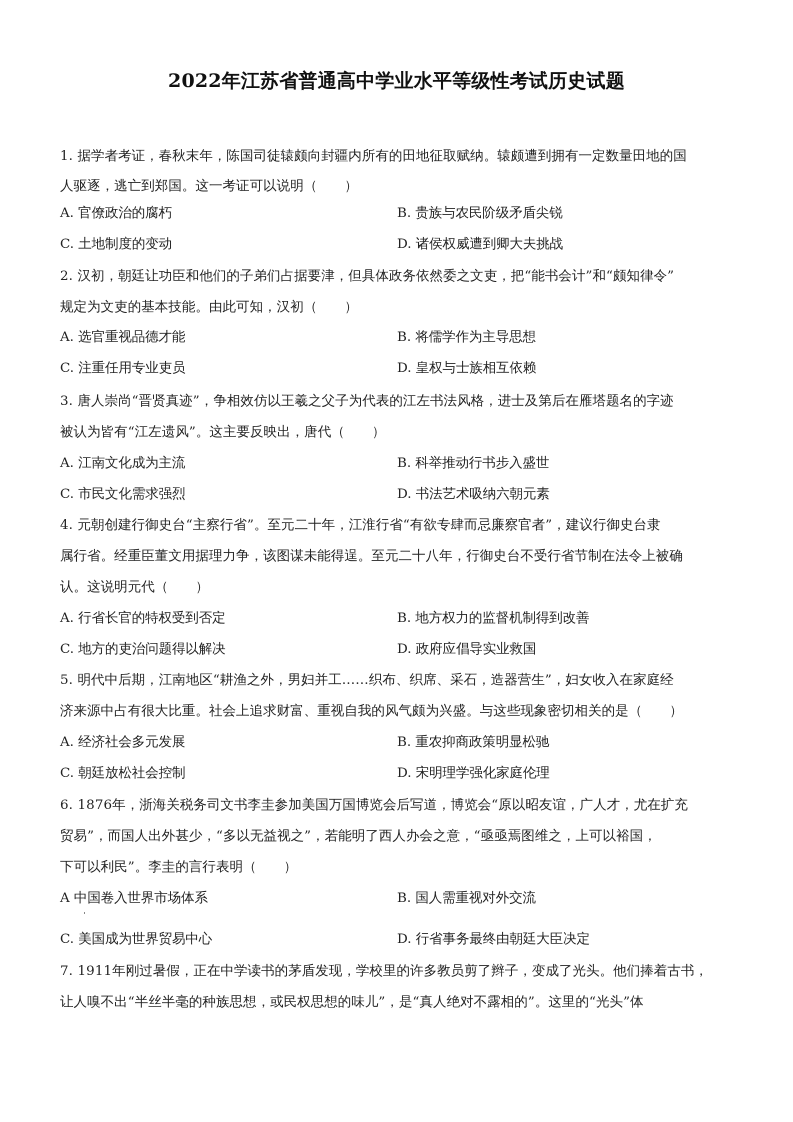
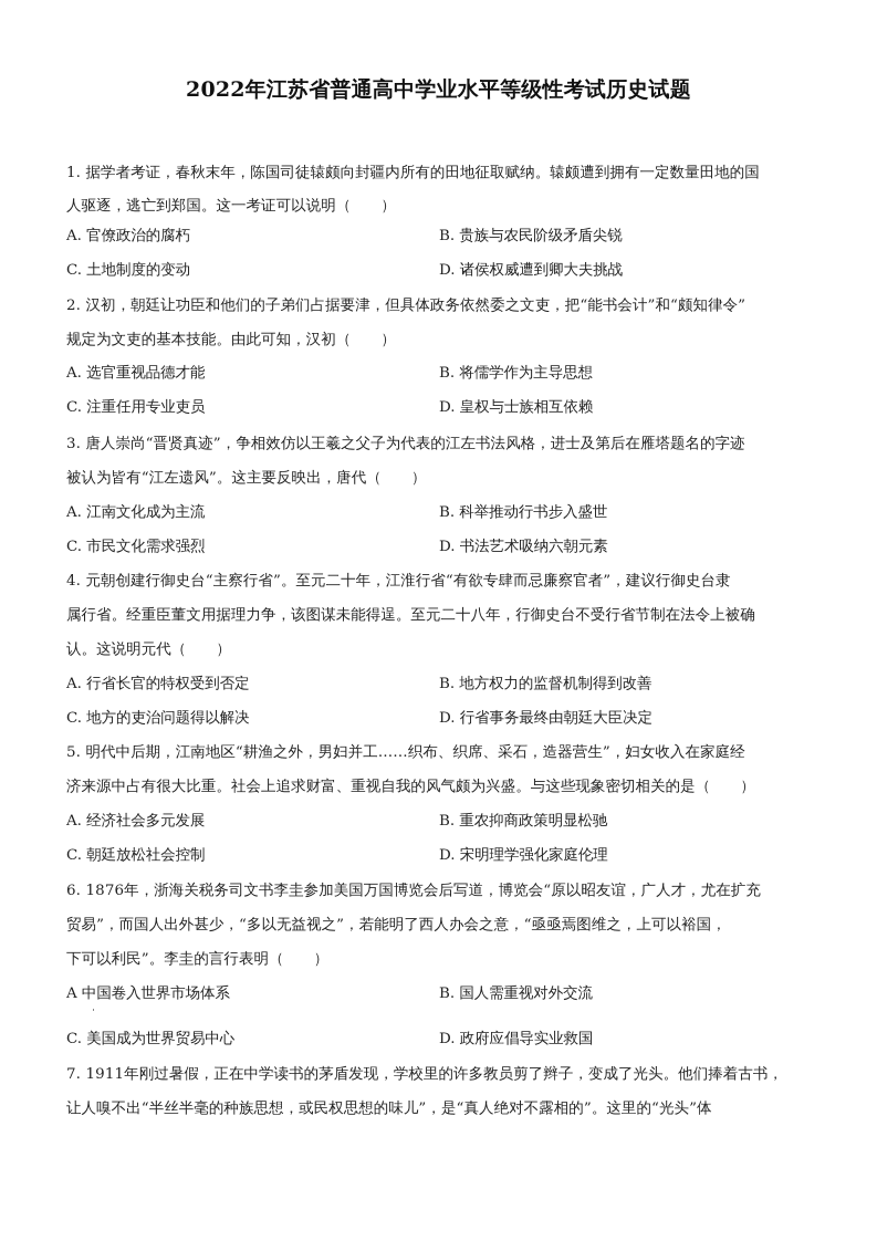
  2022年江苏省普通高中学业水平等级性考试历史试题
  1. 据学者考证，春秋末年，陈国司徒辕颇向封疆内所有的田地征取赋纳。辕颇遭到拥有一定数量田地的国
  人驱逐，逃亡到郑国。这一考证可以说明（ ）
  A. 官僚政治的腐朽
  B. 贵族与农民阶级矛盾尖锐
  C. 土地制度的变动
  D. 诸侯权威遭到卿大夫挑战
  2. 汉初，朝廷让功臣和他们的子弟们占据要津，但具体政务依然委之文吏，把“能书会计”和“颇知律令”
  规定为文吏的基本技能。由此可知，汉初（ ）
  A. 选官重视品德才能
  B. 将儒学作为主导思想
  C. 注重任用专业吏员
  D. 皇权与士族相互依赖
  3. 唐人崇尚“晋贤真迹”，争相效仿以王羲之父子为代表的江左书法风格，进士及第后在雁塔题名的字迹
  被认为皆有“江左遗风”。这主要反映出，唐代（ ）
  A. 江南文化成为主流
  B. 科举推动行书步入盛世
  C. 市民文化需求强烈
  D. 书法艺术吸纳六朝元素
  4. 元朝创建行御史台“主察行省”。至元二十年，江淮行省“有欲专肆而忌廉察官者”，建议行御史台隶
  属行省。经重臣董文用据理力争，该图谋未能得逞。至元二十八年，行御史台不受行省节制在法令上被确
  认。这说明元代（ ）
  A. 行省长官的特权受到否定
  B. 地方权力的监督机制得到改善
  C. 地方的吏治问题得以解决
- D. 政府应倡导实业救国
+ D. 行省事务最终由朝廷大臣决定
  5. 明代中后期，江南地区“耕渔之外，男妇并工……织布、织席、采石，造器营生”，妇女收入在家庭经
  济来源中占有很大比重。社会上追求财富、重视自我的风气颇为兴盛。与这些现象密切相关的是（ ）
  A. 经济社会多元发展
  B. 重农抑商政策明显松驰
  C. 朝廷放松社会控制
  D. 宋明理学强化家庭伦理
  6. 1876年，浙海关税务司文书李圭参加美国万国博览会后写道，博览会“原以昭友谊，广人才，尤在扩充
  贸易”，而国人出外甚少，“多以无益视之”，若能明了西人办会之意，“亟亟焉图维之，上可以裕国，
  下可以利民”。李圭的言行表明（ ）
  A 中国卷入世界市场体系
  B. 国人需重视对外交流
  C. 美国成为世界贸易中心
- D. 行省事务最终由朝廷大臣决定
+ D. 政府应倡导实业救国
  7. 1911年刚过暑假，正在中学读书的茅盾发现，学校里的许多教员剪了辫子，变成了光头。他们捧着古书，
  让人嗅不出“半丝半毫的种族思想，或民权思想的味儿”，是“真人绝对不露相的”。这里的“光头”体
